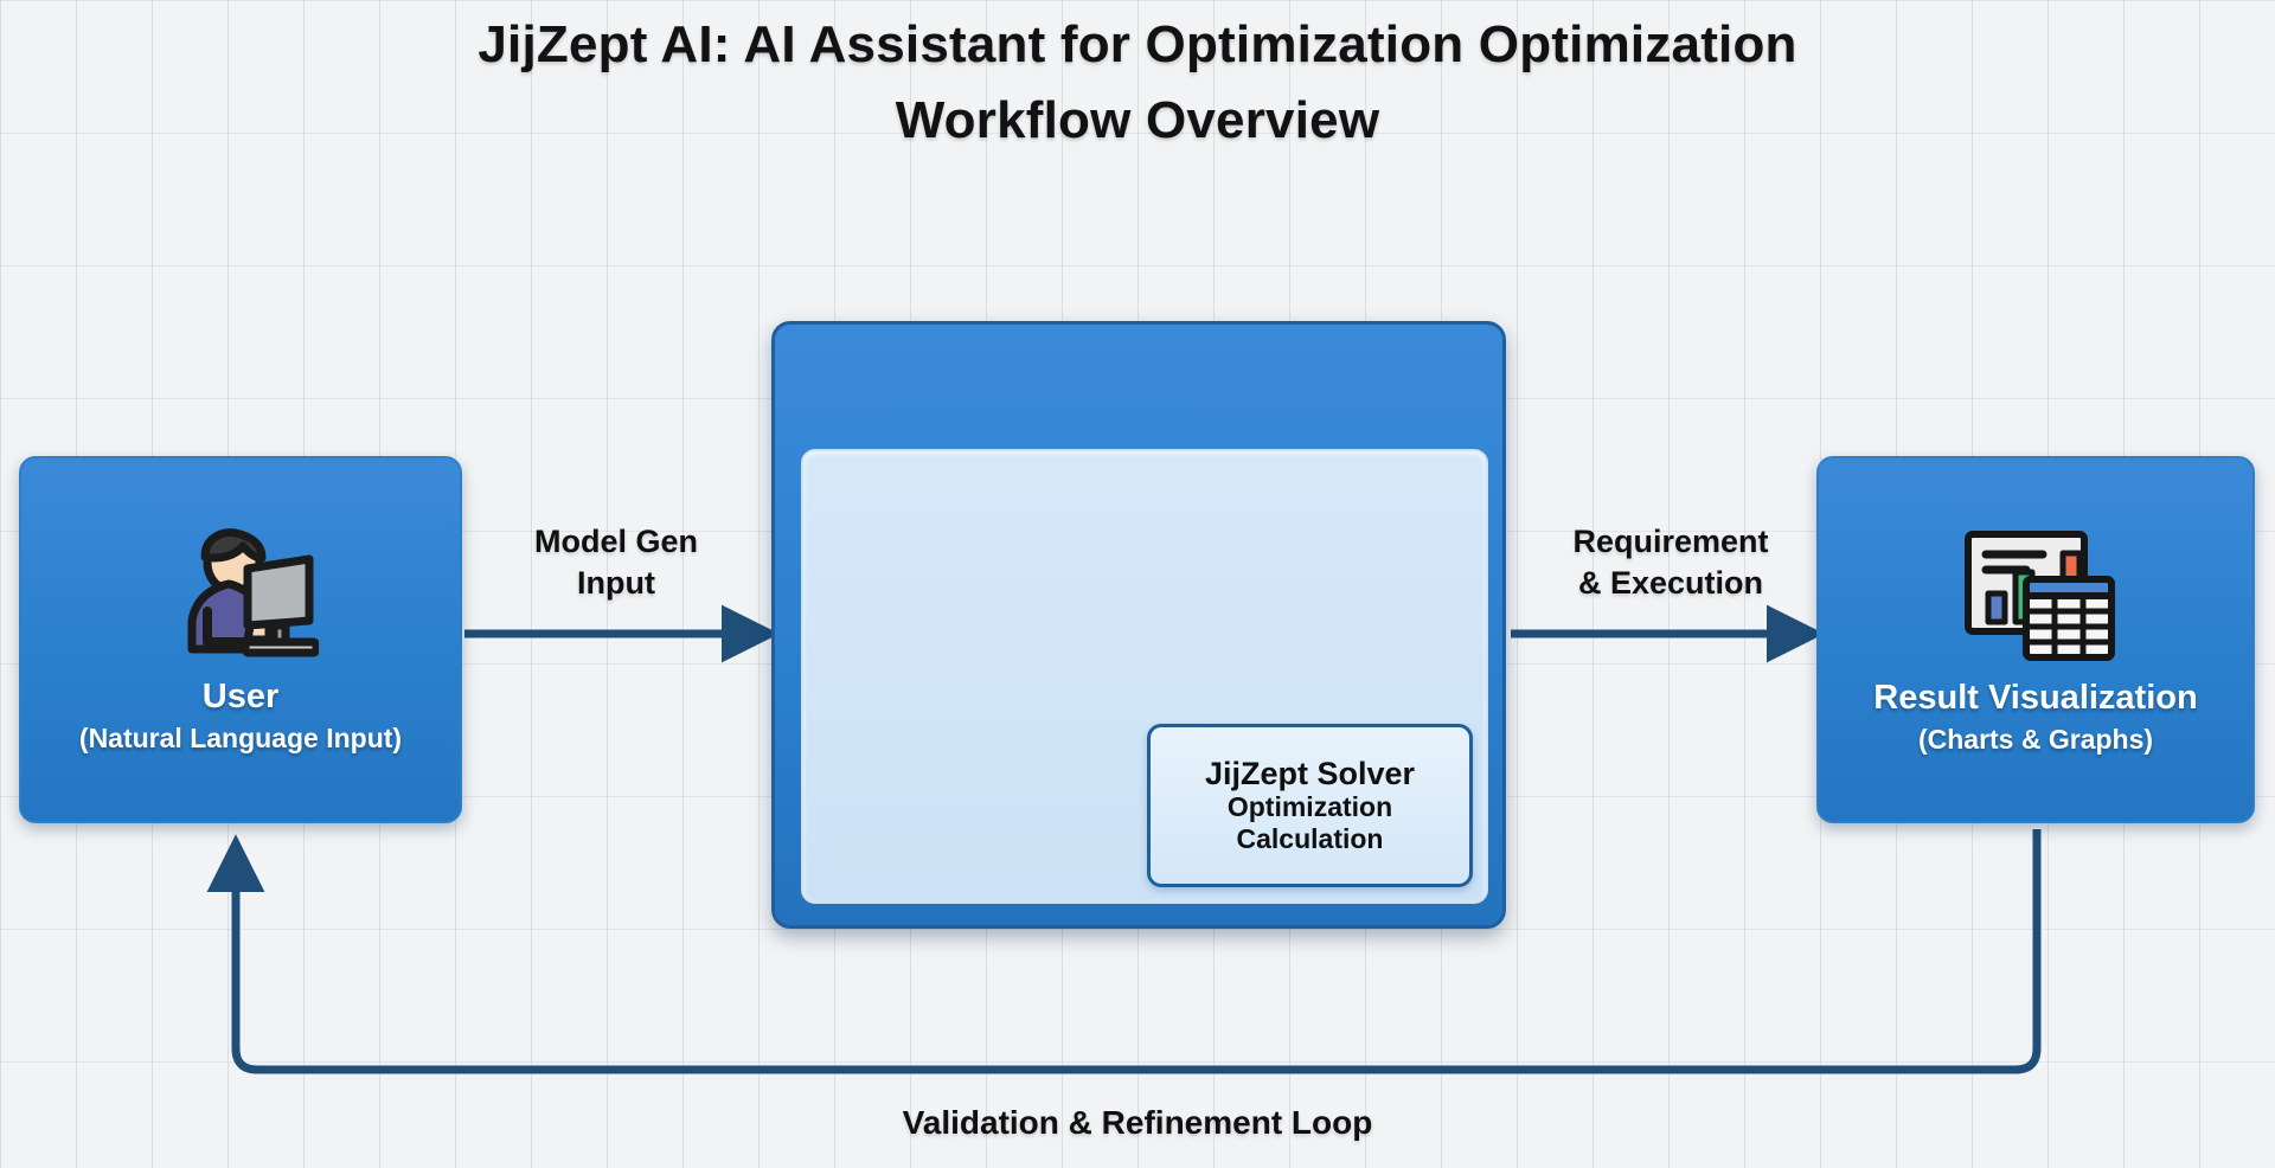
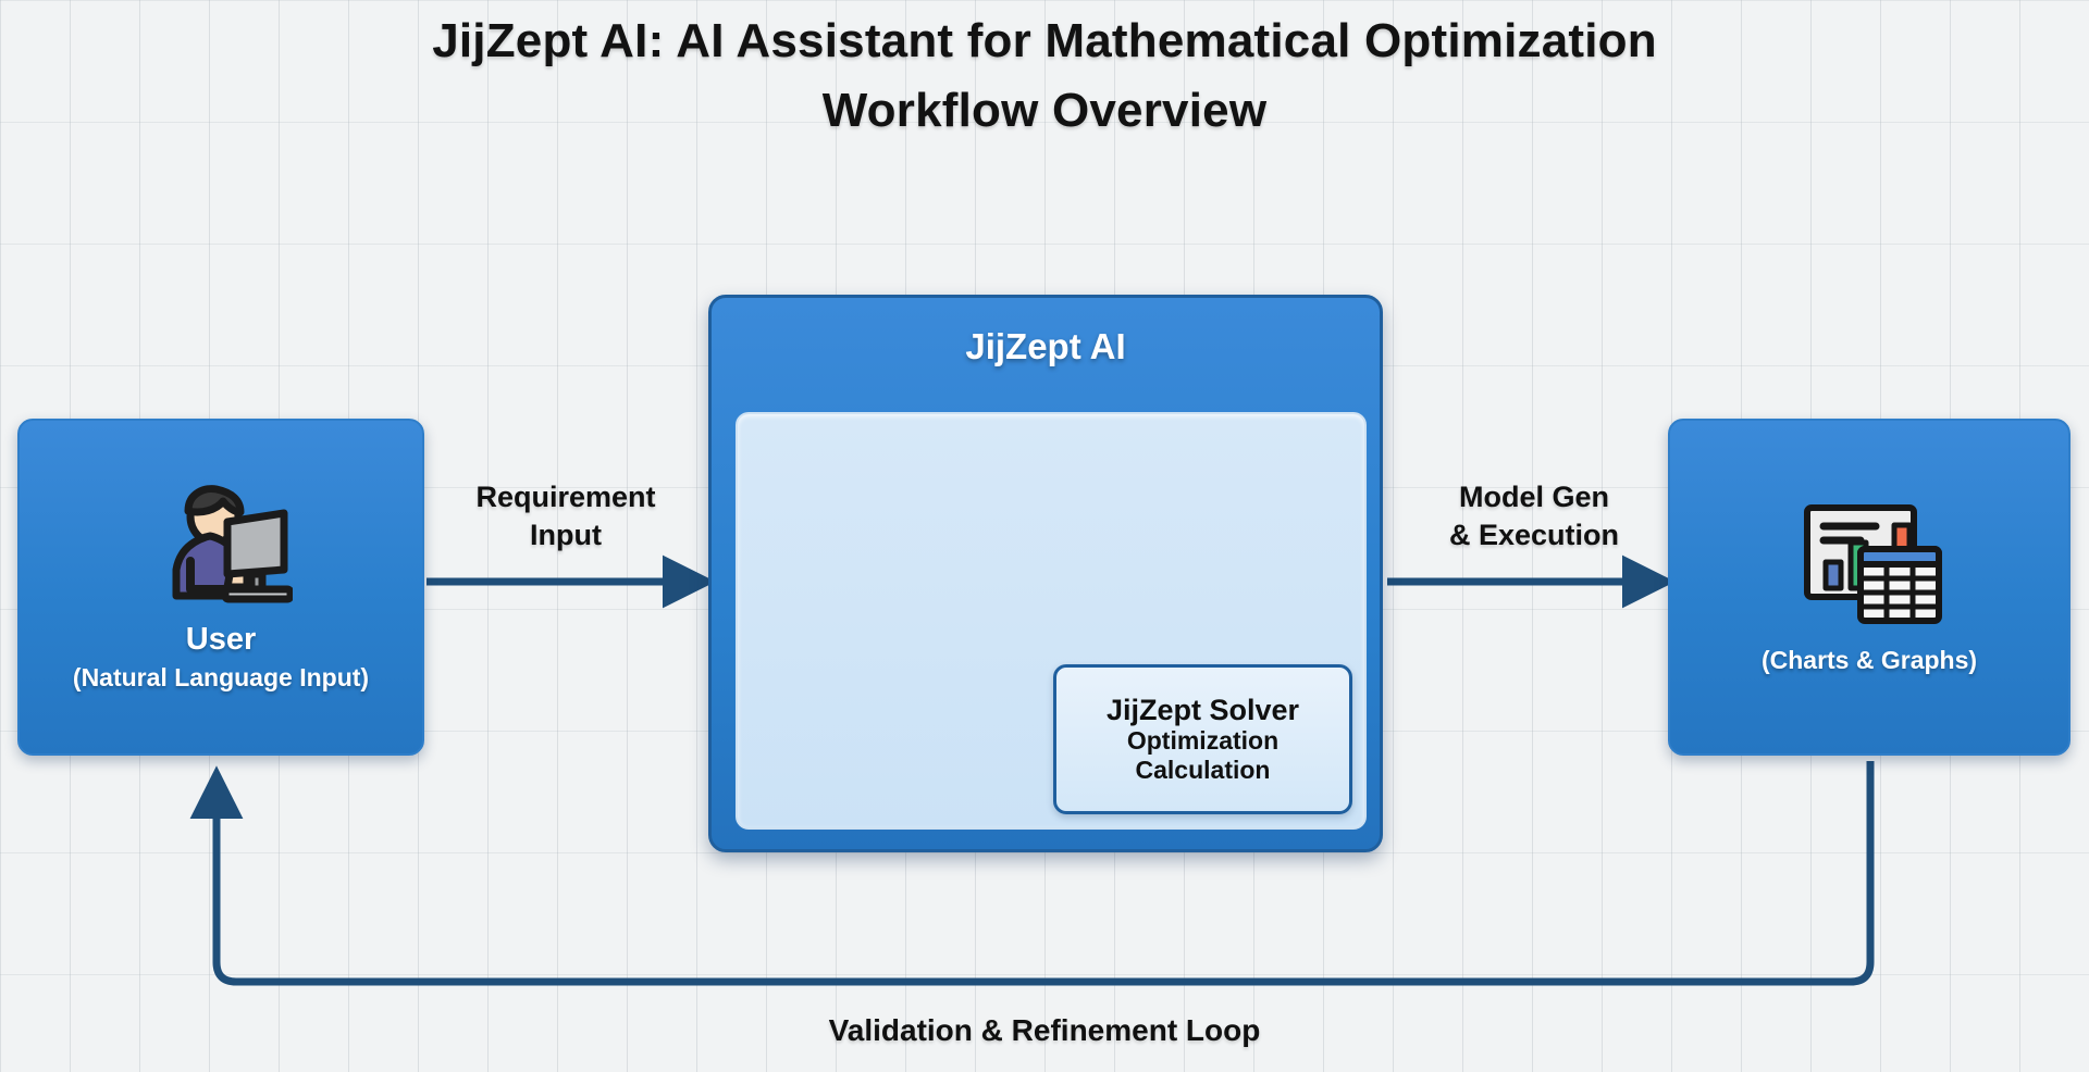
- JijZept AI: AI Assistant for Optimization Optimization
+ JijZept AI: AI Assistant for Mathematical Optimization
  Workflow Overview
- Model Gen
+ Requirement
  Input
- Requirement
+ Model Gen
  & Execution
  Validation & Refinement Loop
  User
  (Natural Language Input)
+ JijZept AI
  JijZept Solver
  Optimization
  Calculation
- Result Visualization
  (Charts & Graphs)
